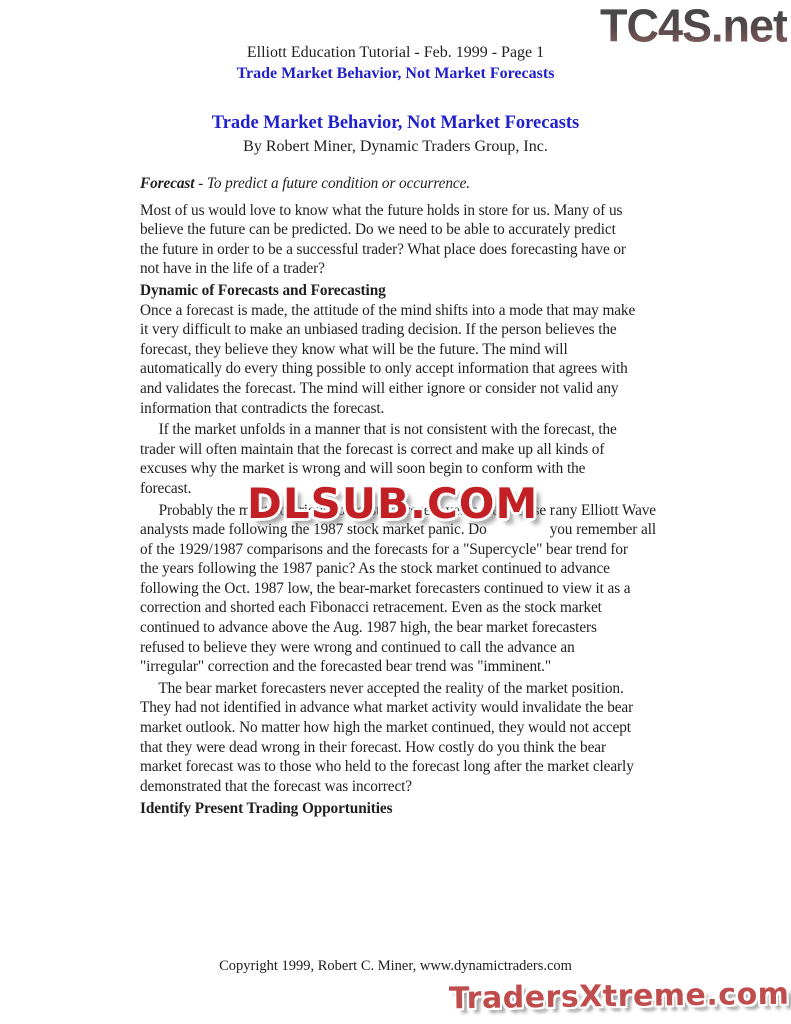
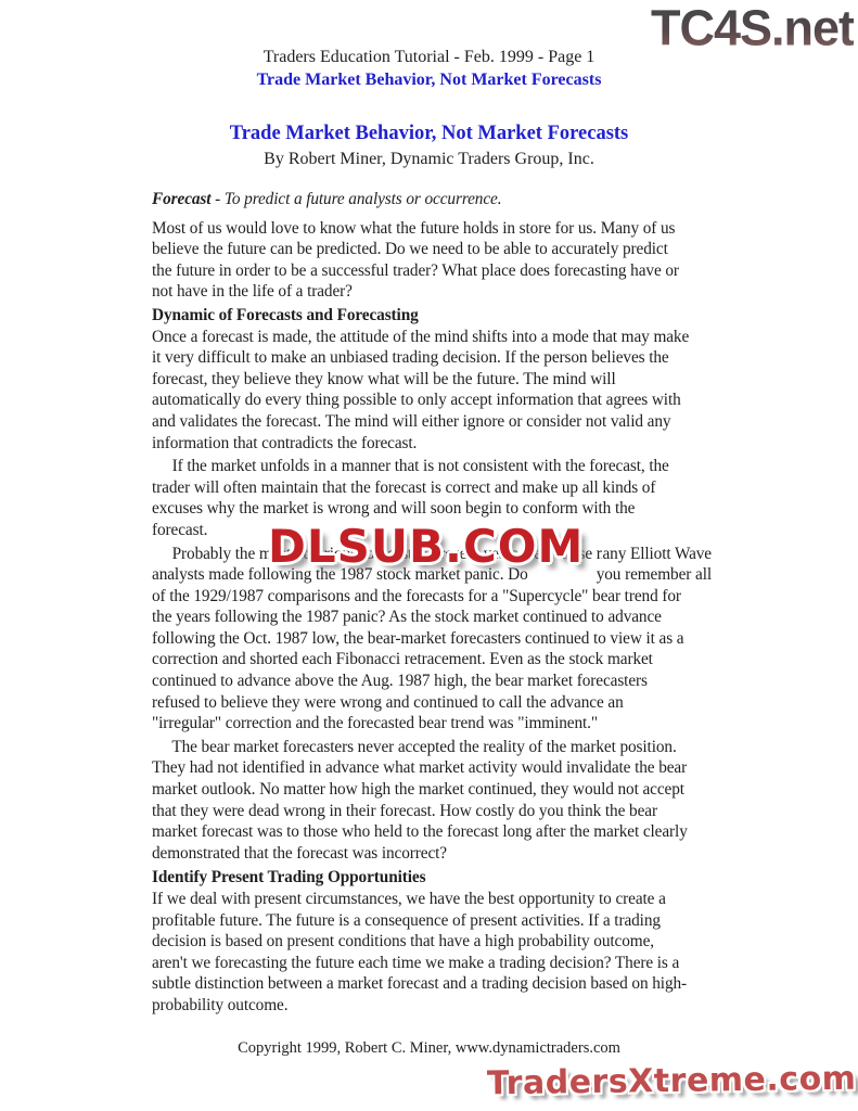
  TC4S.net
- Elliott Education Tutorial - Feb. 1999 - Page 1
+ Traders Education Tutorial - Feb. 1999 - Page 1
  Trade Market Behavior, Not Market Forecasts
  Trade Market Behavior, Not Market Forecasts
  By Robert Miner, Dynamic Traders Group, Inc.
- Forecast - To predict a future condition or occurrence.
+ Forecast - To predict a future analysts or occurrence.
  Most of us would love to know what the future holds in store for us. Many of us
  believe the future can be predicted. Do we need to be able to accurately predict
  the future in order to be a successful trader? What place does forecasting have or
  not have in the life of a trader?
  Dynamic of Forecasts and Forecasting
  Once a forecast is made, the attitude of the mind shifts into a mode that may make
  it very difficult to make an unbiased trading decision. If the person believes the
  forecast, they believe they know what will be the future. The mind will
  automatically do every thing possible to only accept information that agrees with
  and validates the forecast. The mind will either ignore or consider not valid any
  information that contradicts the forecast.
  If the market unfolds in a manner that is not consistent with the forecast, the
  trader will often maintain that the forecast is correct and make up all kinds of
  excuses why the market is wrong and will soon begin to conform with the
  forecast.
  Probably the m
  ost notorious forecasts in recent years were those
  any Elliott Wave
  analysts made foll
  owing the 1987 stock market panic. Do
  you remember all
  of the 1929/1987 comparisons and the forecasts for a "Supercycle" bear trend for
  the years following the 1987 panic? As the stock market continued to advance
  following the Oct. 1987 low, the bear-market forecasters continued to view it as a
  correction and shorted each Fibonacci retracement. Even as the stock market
  continued to advance above the Aug. 1987 high, the bear market forecasters
  refused to believe they were wrong and continued to call the advance an
  "irregular" correction and the forecasted bear trend was "imminent."
  The bear market forecasters never accepted the reality of the market position.
  They had not identified in advance what market activity would invalidate the bear
  market outlook. No matter how high the market continued, they would not accept
  that they were dead wrong in their forecast. How costly do you think the bear
  market forecast was to those who held to the forecast long after the market clearly
  demonstrated that the forecast was incorrect?
  Identify Present Trading Opportunities
+ If we deal with present circumstances, we have the best opportunity to create a
+ profitable future. The future is a consequence of present activities. If a trading
+ decision is based on present conditions that have a high probability outcome,
+ aren't we forecasting the future each time we make a trading decision? There is a
+ subtle distinction between a market forecast and a trading decision based on high-
+ probability outcome.
  DLSUB.COM
  Copyright 1999, Robert C. Miner, www.dynamictraders.com
  TradersXtreme.com
